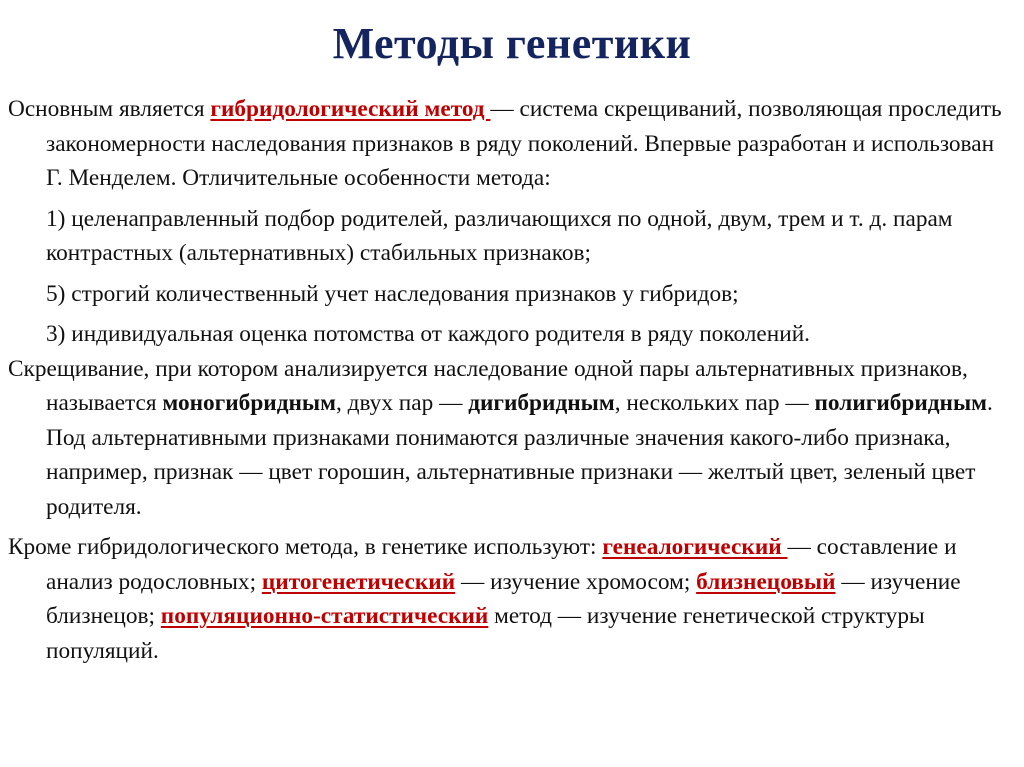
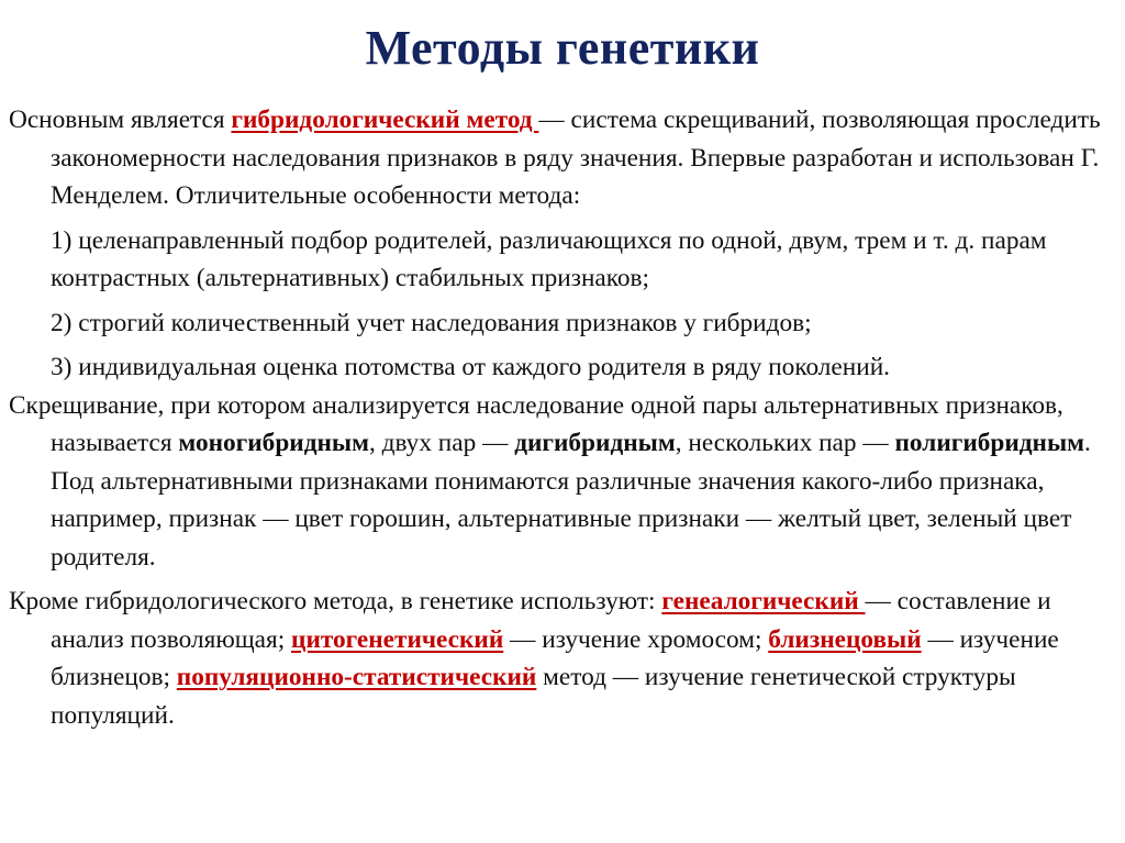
  Методы генетики
- Основным является гибридологический метод — система скрещиваний, позволяющая проследить закономерности наследования признаков в ряду поколений. Впервые разработан и использован Г. Менделем. Отличительные особенности метода:
+ Основным является гибридологический метод — система скрещиваний, позволяющая проследить закономерности наследования признаков в ряду значения. Впервые разработан и использован Г. Менделем. Отличительные особенности метода:
  1) целенаправленный подбор родителей, различающихся по одной, двум, трем и т. д. парам контрастных (альтернативных) стабильных признаков;
- 5) строгий количественный учет наследования признаков у гибридов;
+ 2) строгий количественный учет наследования признаков у гибридов;
  3) индивидуальная оценка потомства от каждого родителя в ряду поколений.
  Скрещивание, при котором анализируется наследование одной пары альтернативных признаков, называется моногибридным, двух пар — дигибридным, нескольких пар — полигибридным. Под альтернативными признаками понимаются различные значения какого-либо признака, например, признак — цвет горошин, альтернативные признаки — желтый цвет, зеленый цвет родителя.
- Кроме гибридологического метода, в генетике используют: генеалогический — составление и анализ родословных; цитогенетический — изучение хромосом; близнецовый — изучение близнецов; популяционно-статистический метод — изучение генетической структуры популяций.
+ Кроме гибридологического метода, в генетике используют: генеалогический — составление и анализ позволяющая; цитогенетический — изучение хромосом; близнецовый — изучение близнецов; популяционно-статистический метод — изучение генетической структуры популяций.
